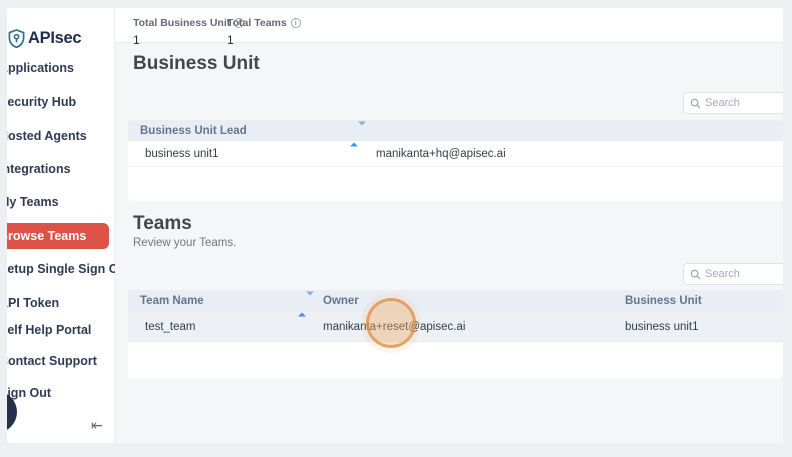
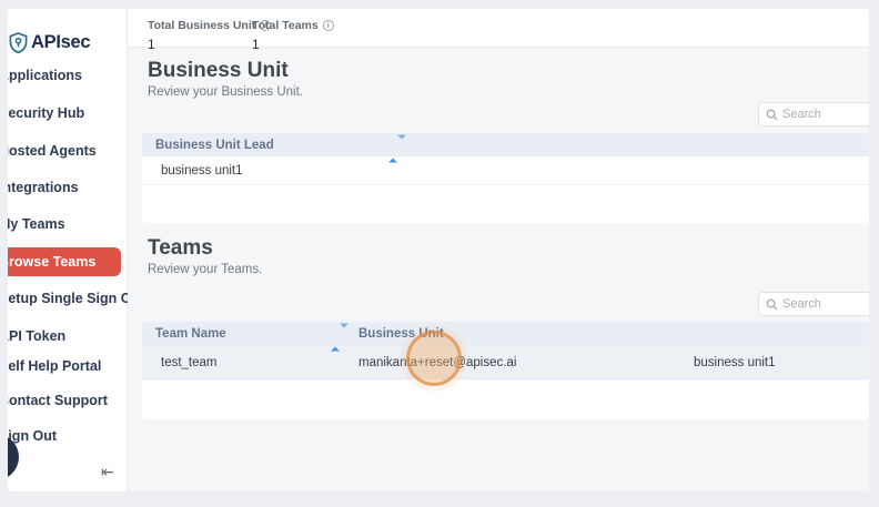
  APIsec
  pplications
  ecurity Hub
  osted Agents
  ntegrations
  y Teams
  rowse Teams
  etup Single Sign O
  PI Token
  elf Help Portal
  ontact Support
  ign Out
  ⇤
  Total Business Unit
  1
  Total Teams
  1
  Business Unit
+ Review your Business Unit.
  Search
  Business Unit Lead
  business unit1
- manikanta+hq@apisec.ai
  Teams
  Review your Teams.
  Search
  Team Name
- Owner
  Business Unit
  test_team
  manikanta+reset@apisec.ai
  business unit1
